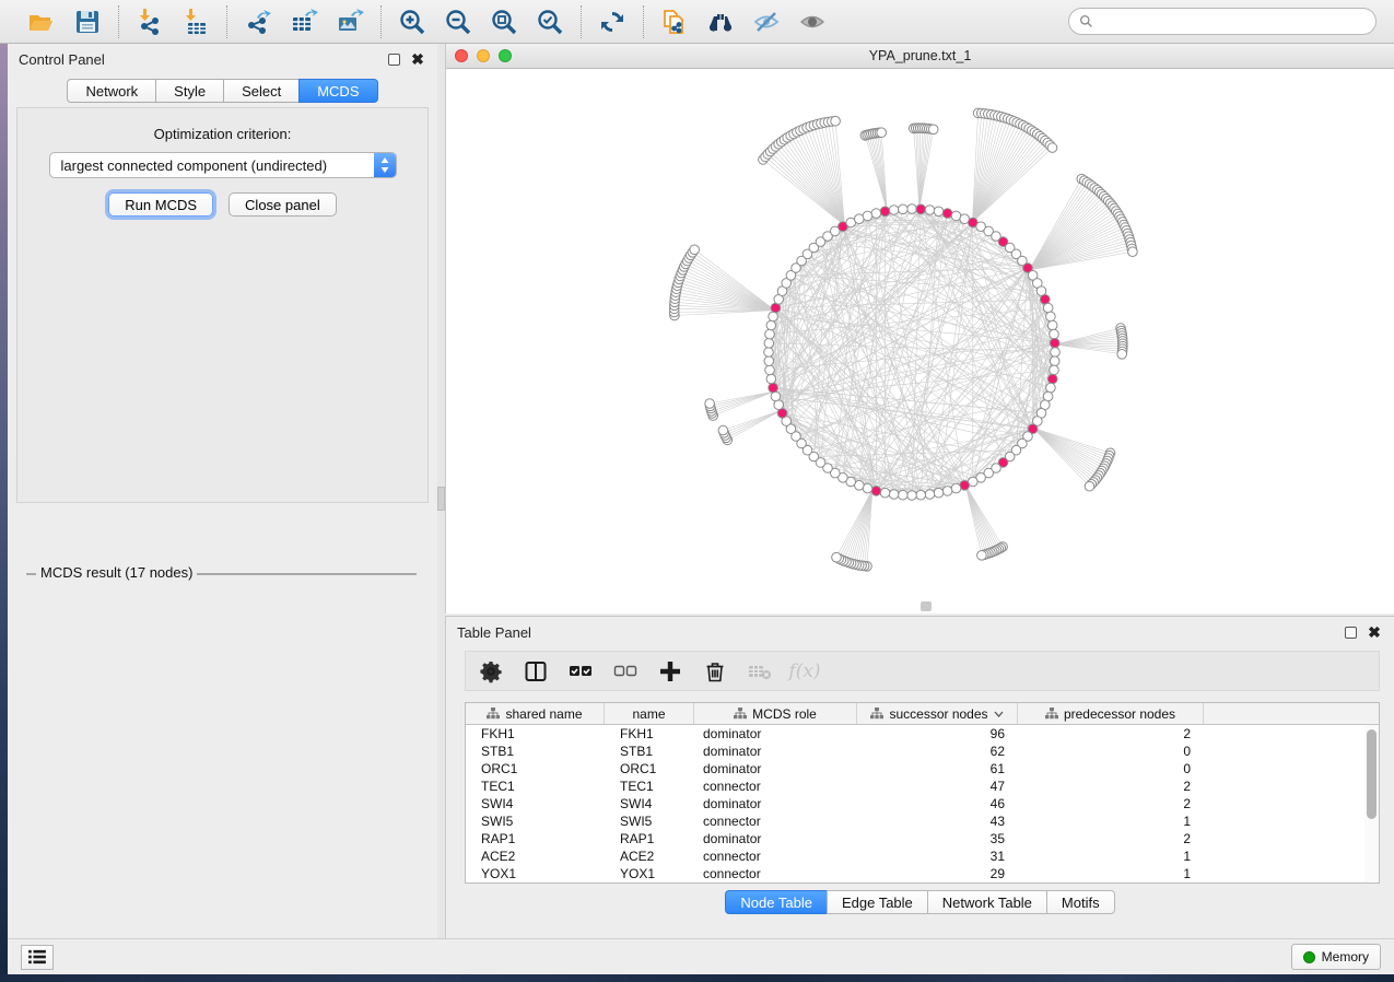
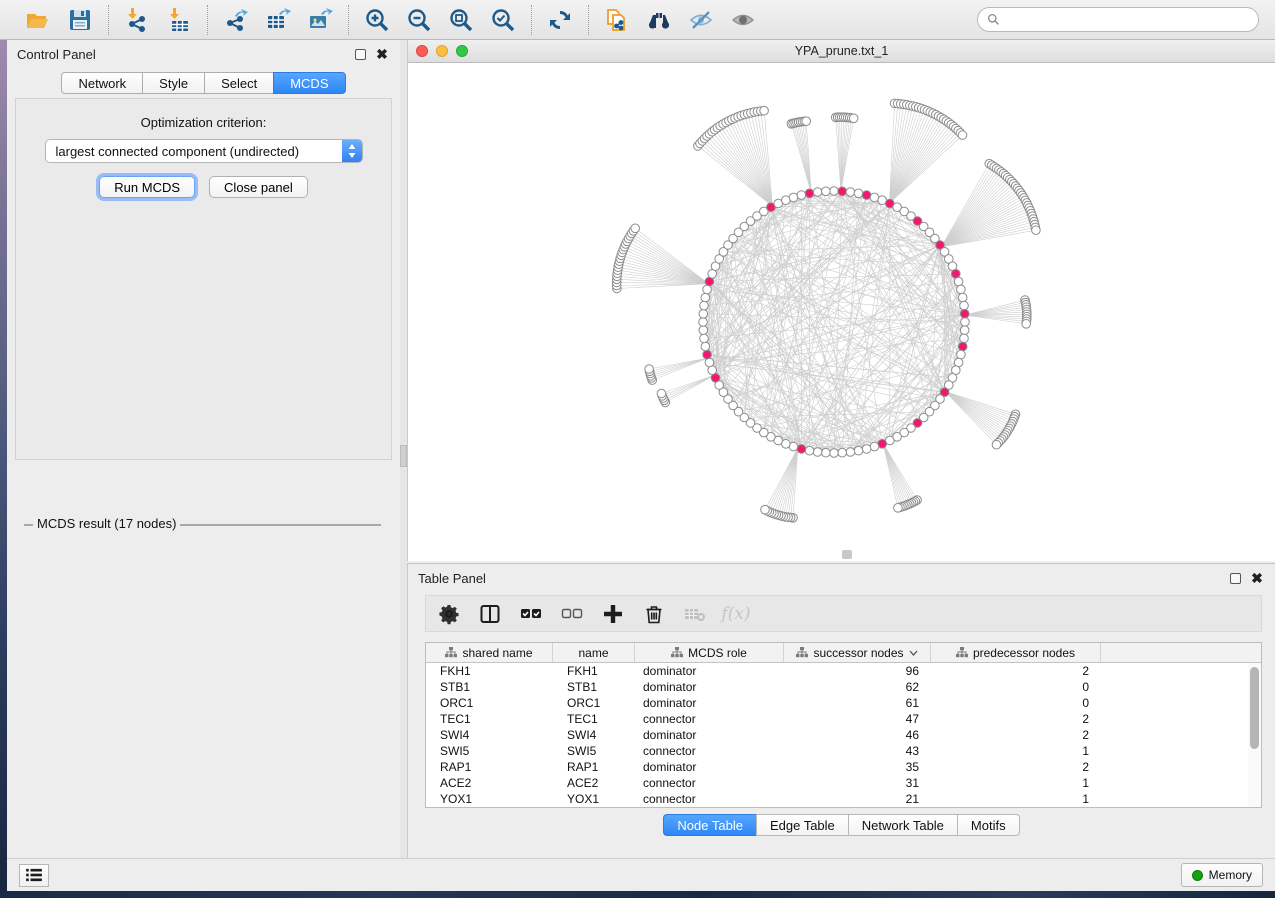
  Control Panel
  ✖
  Network
  Style
  Select
  MCDS
  Optimization criterion:
  largest connected component (undirected)
  Run MCDS
  Close panel
  MCDS result (17 nodes)
  YPA_prune.txt_1
  Table Panel
  ✖
  f(x)
  shared name
  name
  MCDS role
  successor nodes
  predecessor nodes
  FKH1
  FKH1
  dominator
  96
  2
  STB1
  STB1
  dominator
  62
  0
  ORC1
  ORC1
  dominator
  61
  0
  TEC1
  TEC1
  connector
  47
  2
  SWI4
  SWI4
  dominator
  46
  2
  SWI5
  SWI5
  connector
  43
  1
  RAP1
  RAP1
  dominator
  35
  2
  ACE2
  ACE2
  connector
  31
  1
  YOX1
  YOX1
  connector
- 29
+ 21
  1
  Node Table
  Edge Table
  Network Table
  Motifs
  Memory
